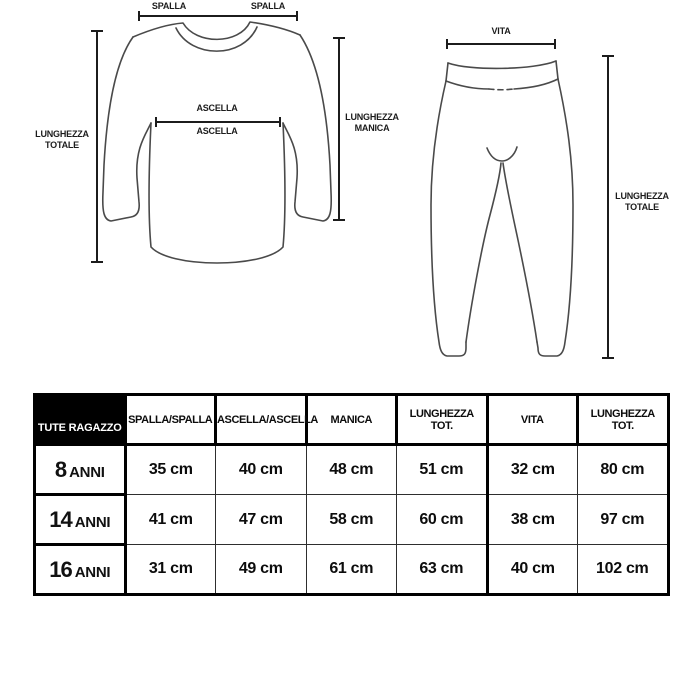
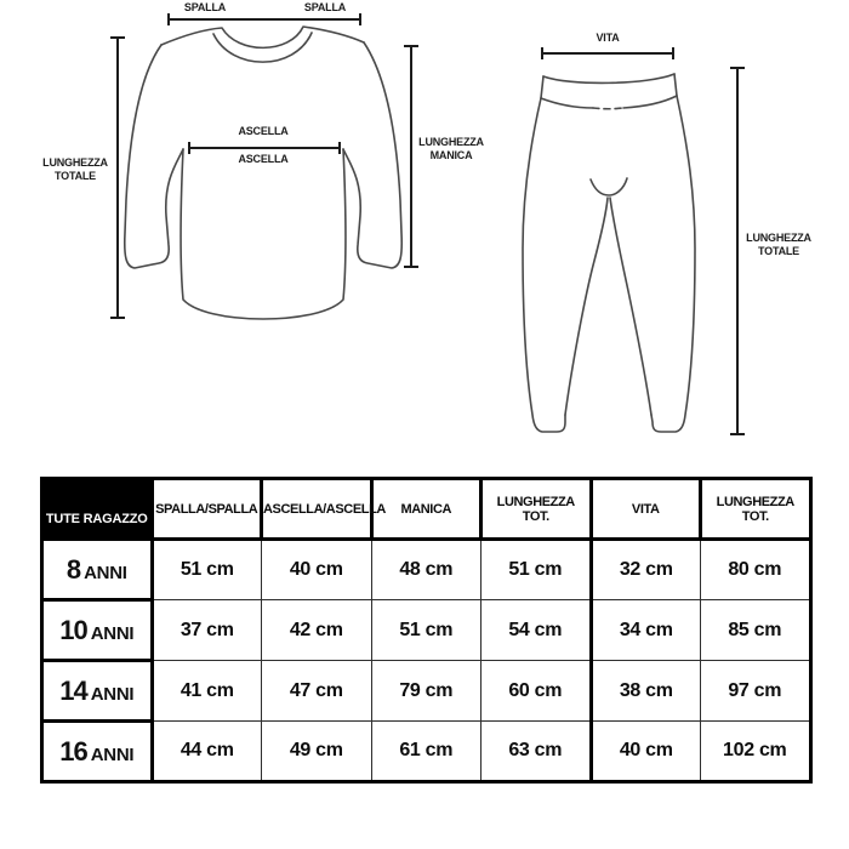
  SPALLA
  SPALLA
  ASCELLA
  ASCELLA
  LUNGHEZZA
  TOTALE
  LUNGHEZZA
  MANICA
  VITA
  LUNGHEZZA
  TOTALE
  TUTE RAGAZZO	SPALLA/SPALLA	ASCELLA/ASCELLA	MANICA	LUNGHEZZA TOT.	VITA	LUNGHEZZA TOT.
- 8 ANNI	35 cm	40 cm	48 cm	51 cm	32 cm	80 cm
+ 8 ANNI	51 cm	40 cm	48 cm	51 cm	32 cm	80 cm
+ 10 ANNI	37 cm	42 cm	51 cm	54 cm	34 cm	85 cm
- 14 ANNI	41 cm	47 cm	58 cm	60 cm	38 cm	97 cm
+ 14 ANNI	41 cm	47 cm	79 cm	60 cm	38 cm	97 cm
- 16 ANNI	31 cm	49 cm	61 cm	63 cm	40 cm	102 cm
+ 16 ANNI	44 cm	49 cm	61 cm	63 cm	40 cm	102 cm
